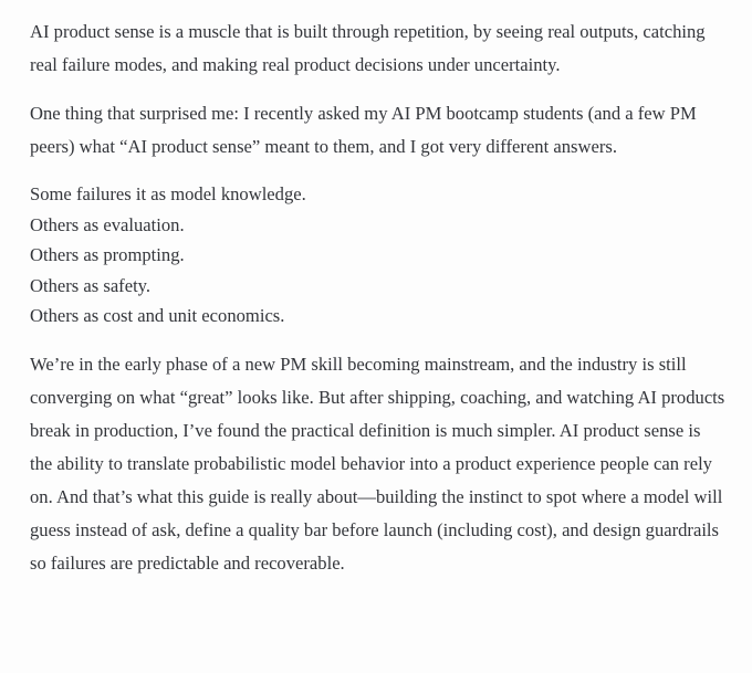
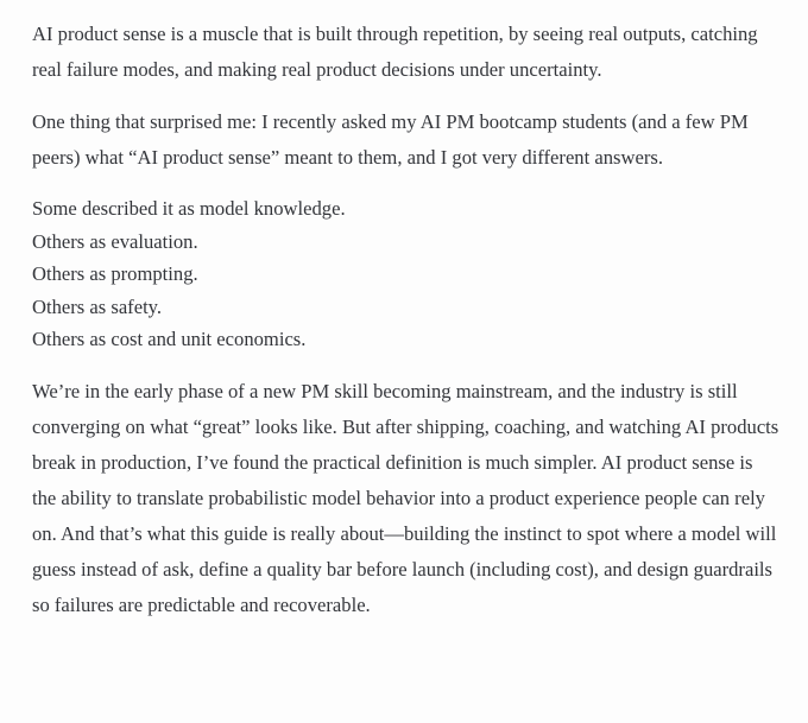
  AI product sense is a muscle that is built through repetition, by seeing real outputs, catching real failure modes, and making real product decisions under uncertainty.
  One thing that surprised me: I recently asked my AI PM bootcamp students (and a few PM peers) what “AI product sense” meant to them, and I got very different answers.
- Some failures it as model knowledge.
+ Some described it as model knowledge.
  Others as evaluation.
  Others as prompting.
  Others as safety.
  Others as cost and unit economics.
  We’re in the early phase of a new PM skill becoming mainstream, and the industry is still converging on what “great” looks like. But after shipping, coaching, and watching AI products break in production, I’ve found the practical definition is much simpler. AI product sense is the ability to translate probabilistic model behavior into a product experience people can rely on. And that’s what this guide is really about—building the instinct to spot where a model will guess instead of ask, define a quality bar before launch (including cost), and design guardrails so failures are predictable and recoverable.
